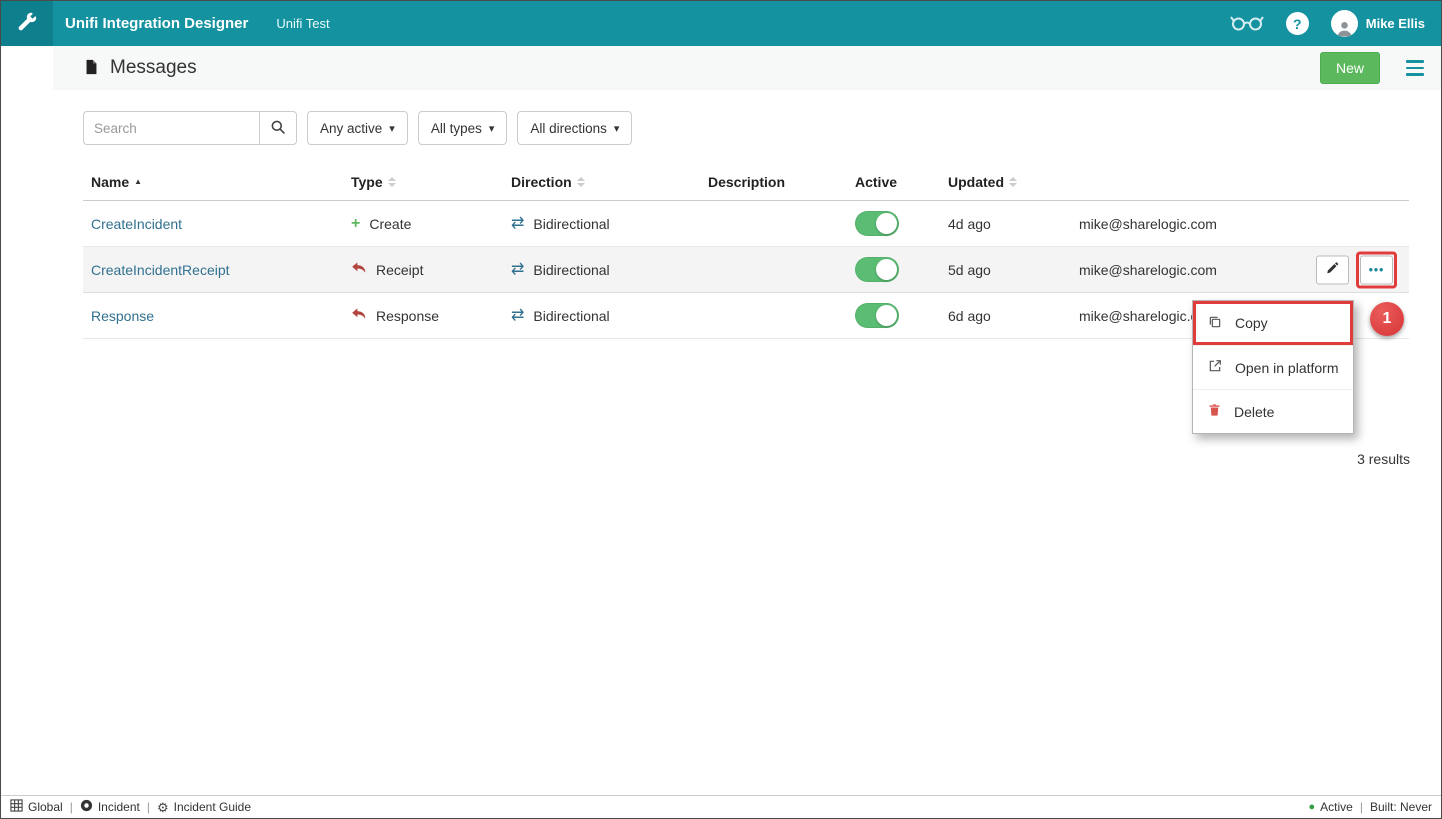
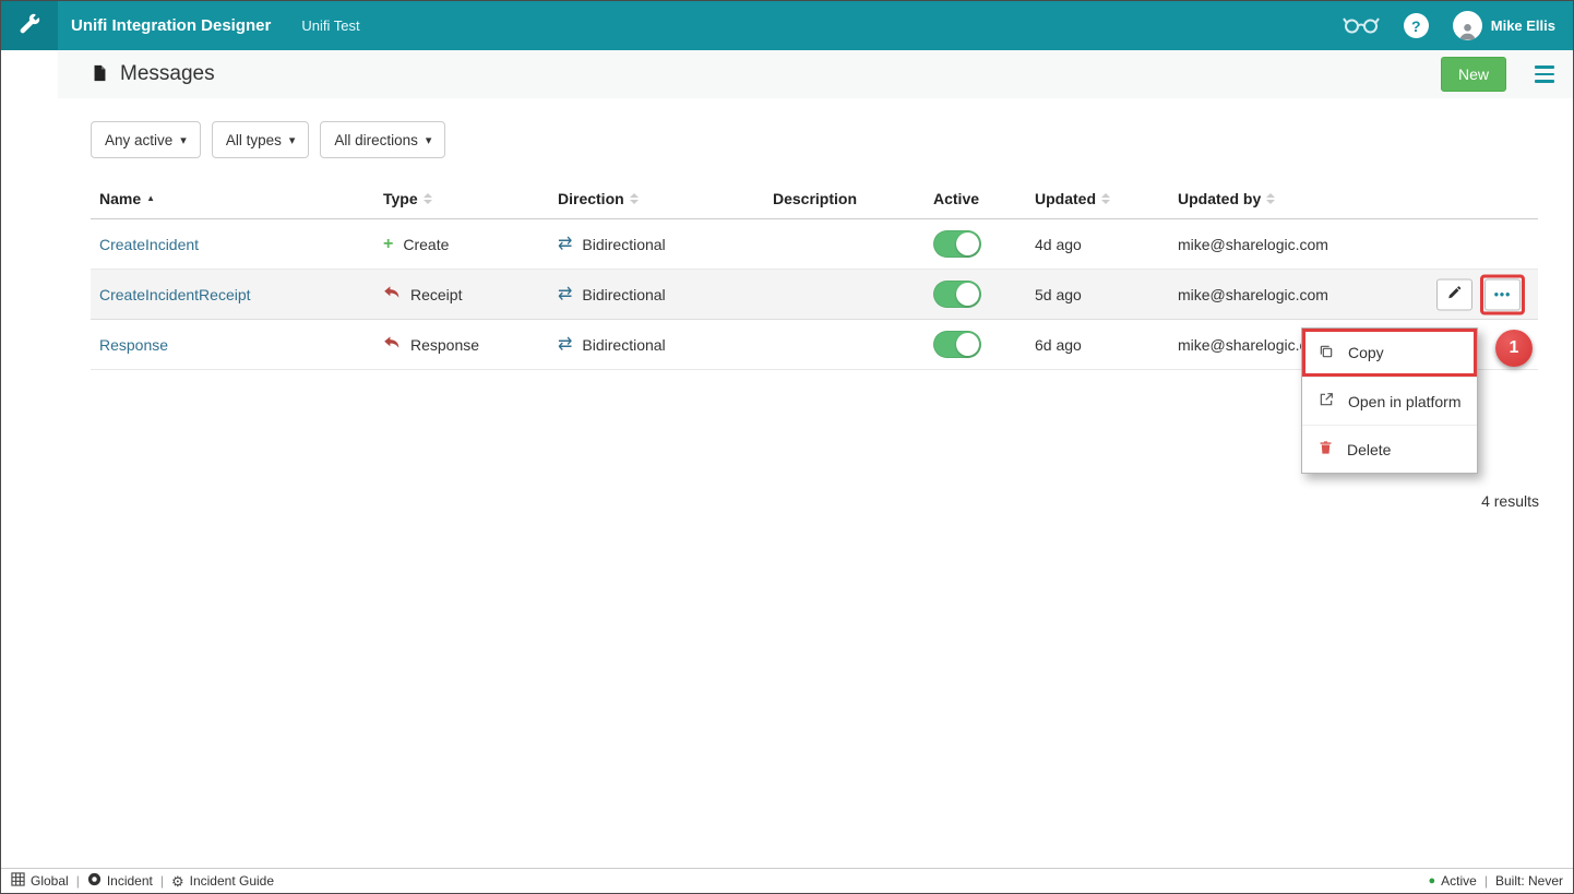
  Unifi Integration Designer
  Unifi Test
  ?
  Mike Ellis
  Messages
  New
- Search
  Any active
  ▾
  All types
  ▾
  All directions
  ▾
  Name
  ▲
  Type
  Direction
  Description
  Active
  Updated
+ Updated by
  CreateIncident
  +
  Create
  ⇄
  Bidirectional
  4d ago
  mike@sharelogic.com
  CreateIncidentReceipt
  Receipt
  ⇄
  Bidirectional
  5d ago
  mike@sharelogic.com
  •••
  Response
  Response
  ⇄
  Bidirectional
  6d ago
  mike@sharelogic.
  Copy
  Open in platform
  Delete
  1
- 3 results
+ 4 results
  Global
  |
  Incident
  |
  ⚙
  Incident Guide
  ●
  Active
  |
  Built: Never
